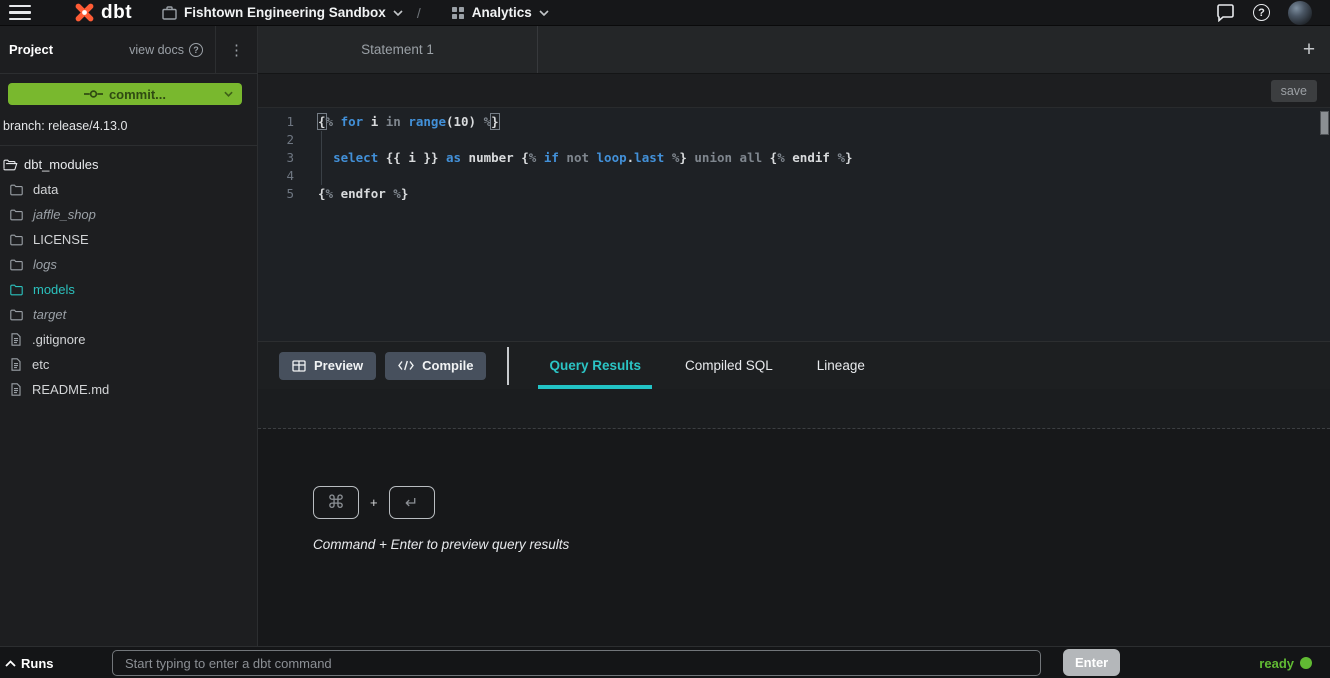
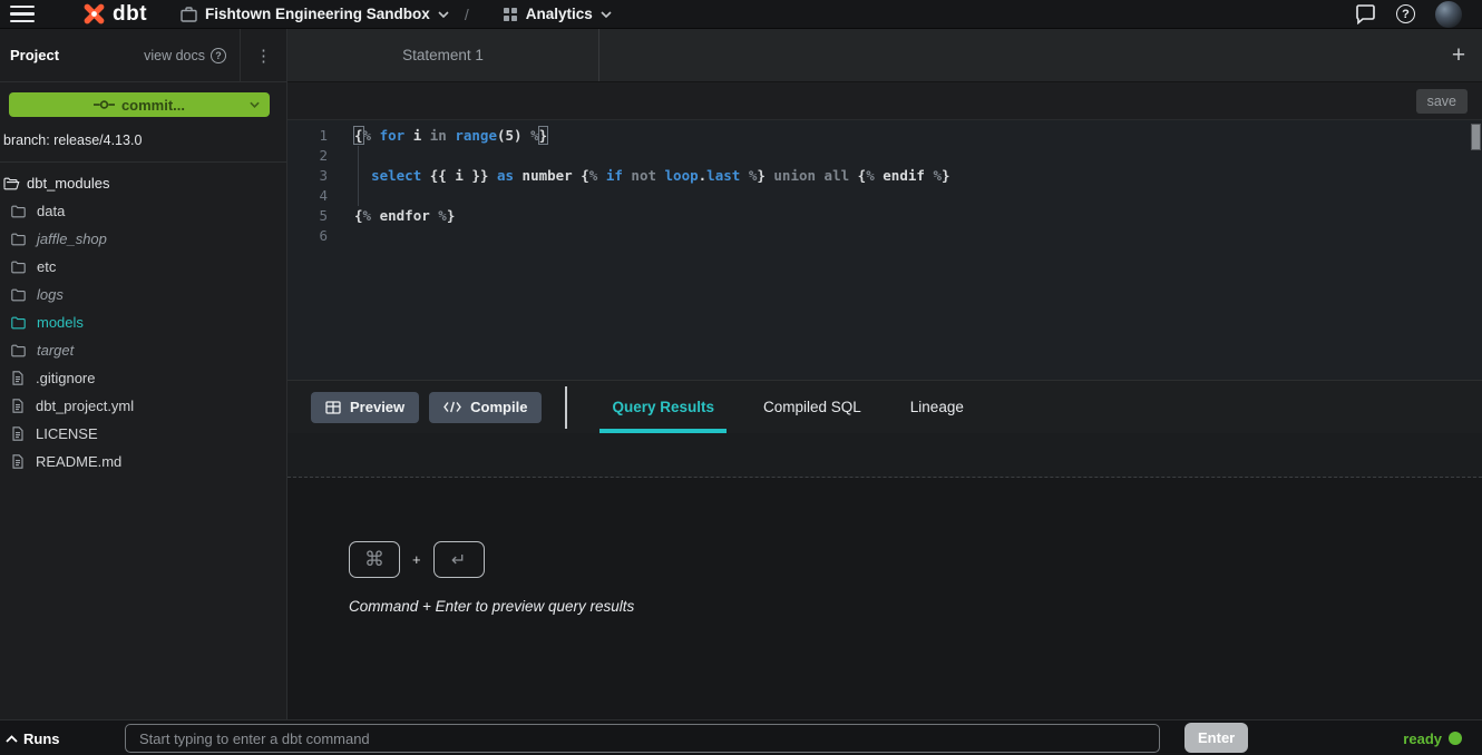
  dbt
  Fishtown Engineering Sandbox
  /
  Analytics
  ?
  Project
  view docs
  ?
  ⋮
  commit...
  branch: release/4.13.0
  dbt_modules
  data
  jaffle_shop
- LICENSE
+ etc
  logs
  models
  target
  .gitignore
+ dbt_project.yml
- etc
+ LICENSE
  README.md
  Statement 1
  +
  save
  1
- {% for i in range(10) %}
+ {% for i in range(5) %}
  2
  3
  select {{ i }} as number {% if not loop.last %} union all {% endif %}
  4
  5
  {% endfor %}
+ 6
  Preview
  Compile
  Query Results
  Compiled SQL
  Lineage
  ⌘
  +
  ↵
  Command + Enter to preview query results
  Runs
  Start typing to enter a dbt command
  Enter
  ready
